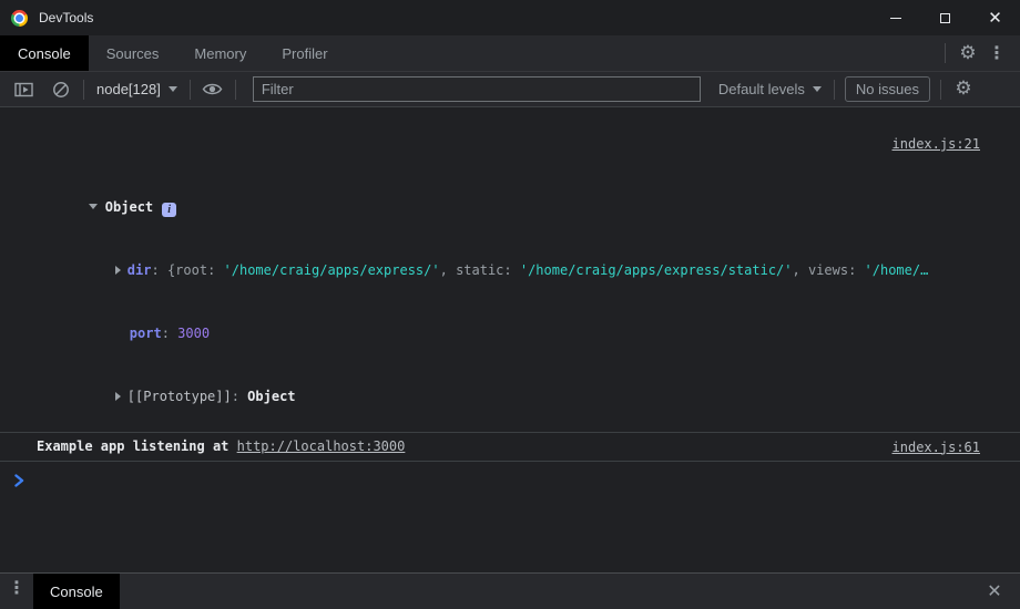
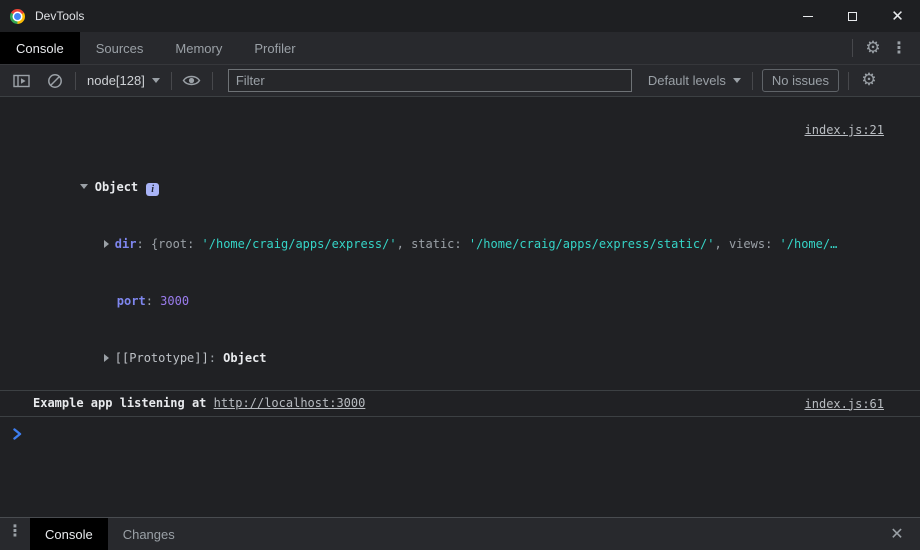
  DevTools
  ✕
  Console
  Sources
  Memory
  Profiler
  ⚙
  ⋮
  node[128]
  Filter
  Default levels
  No issues
  ⚙
  index.js:21
  Object i
  dir: {root: '/home/craig/apps/express/', static: '/home/craig/apps/express/static/', views: '/home/…
  port: 3000
  [[Prototype]]: Object
  Example app listening at
  http://localhost:3000
  index.js:61
  ⋮
  Console
+ Changes
  ✕
